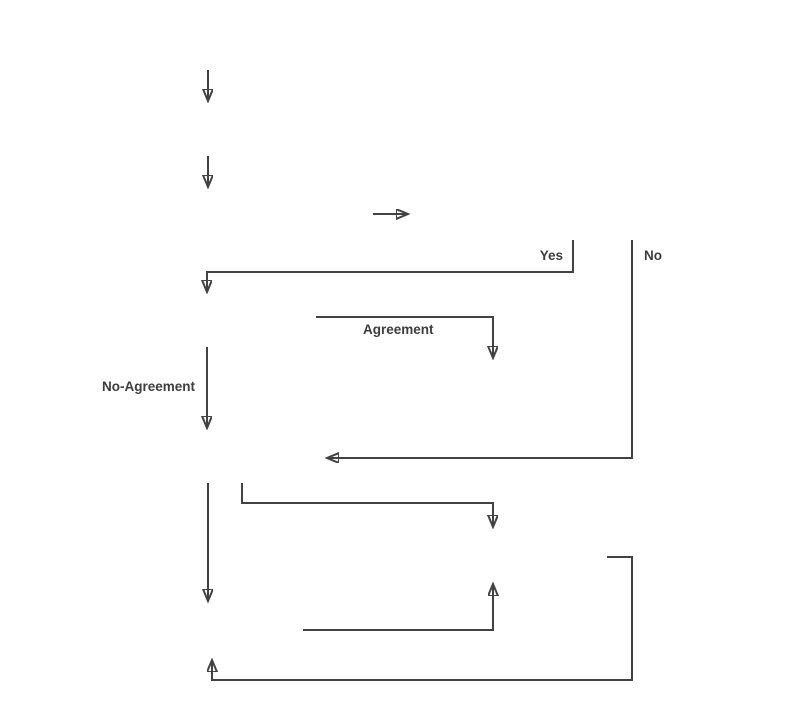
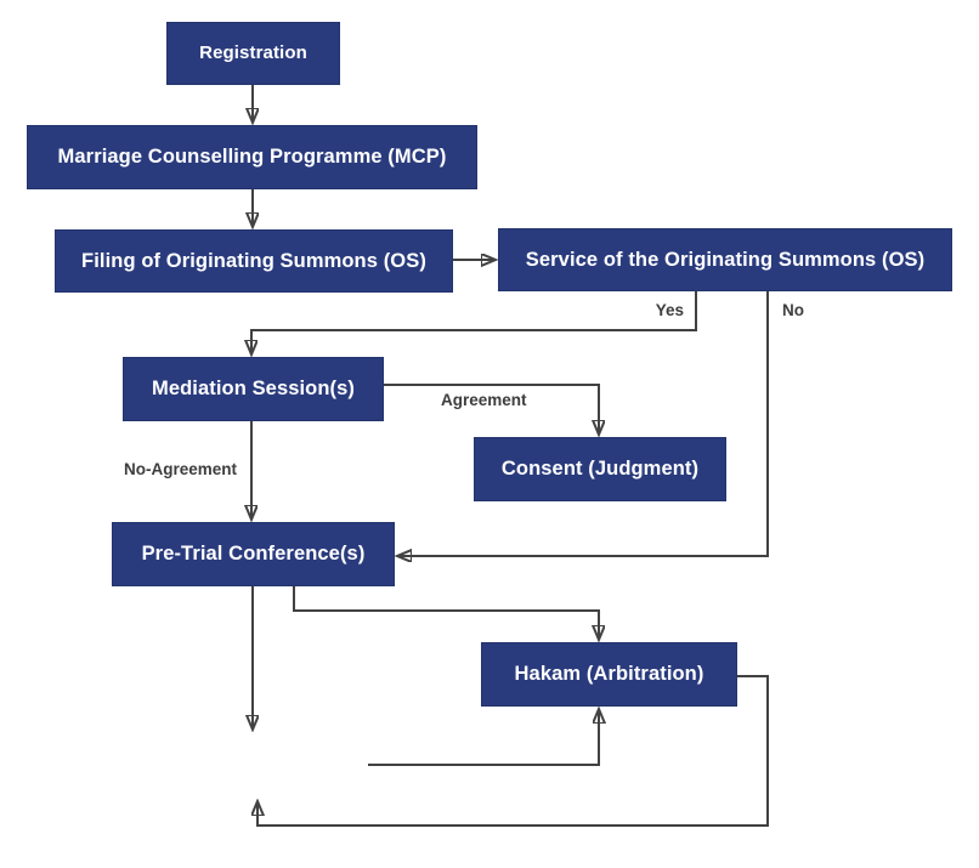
+ Registration
+ Marriage Counselling Programme (MCP)
+ Filing of Originating Summons (OS)
+ Service of the Originating Summons (OS)
+ Mediation Session(s)
+ Consent (Judgment)
+ Pre-Trial Conference(s)
+ Hakam (Arbitration)
  Yes
  No
  Agreement
  No-Agreement
